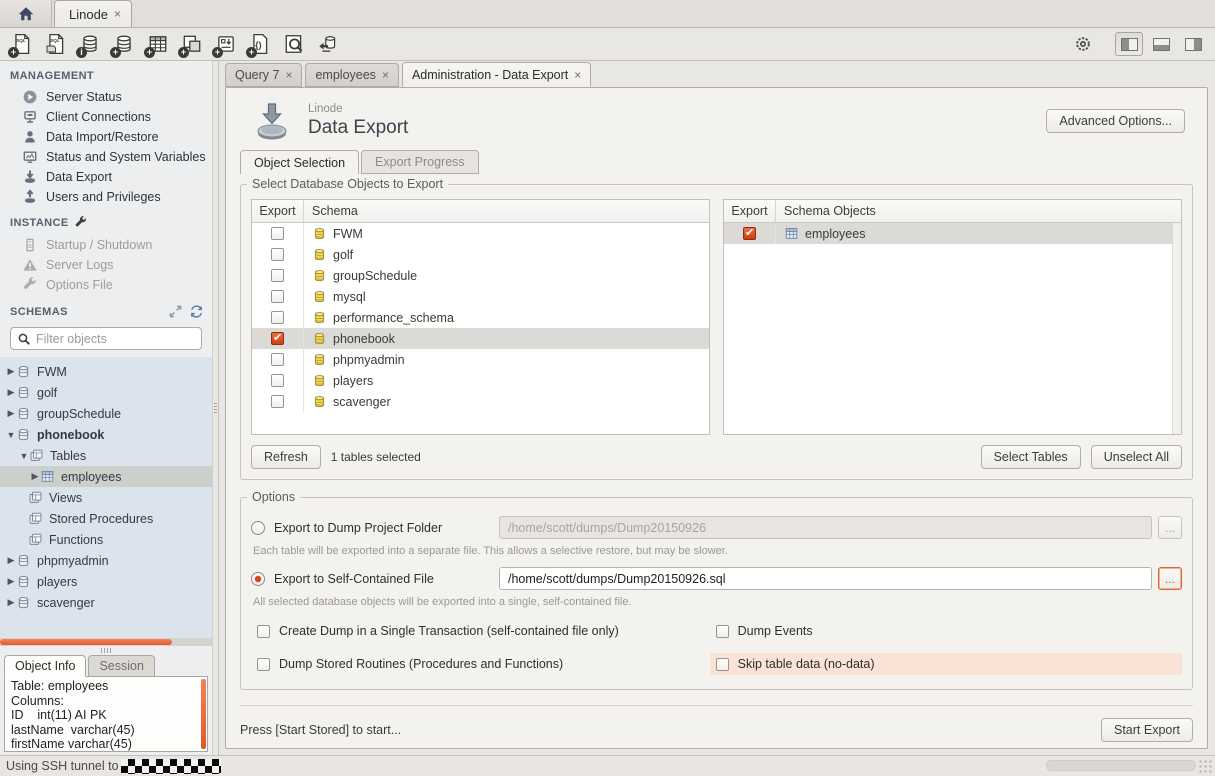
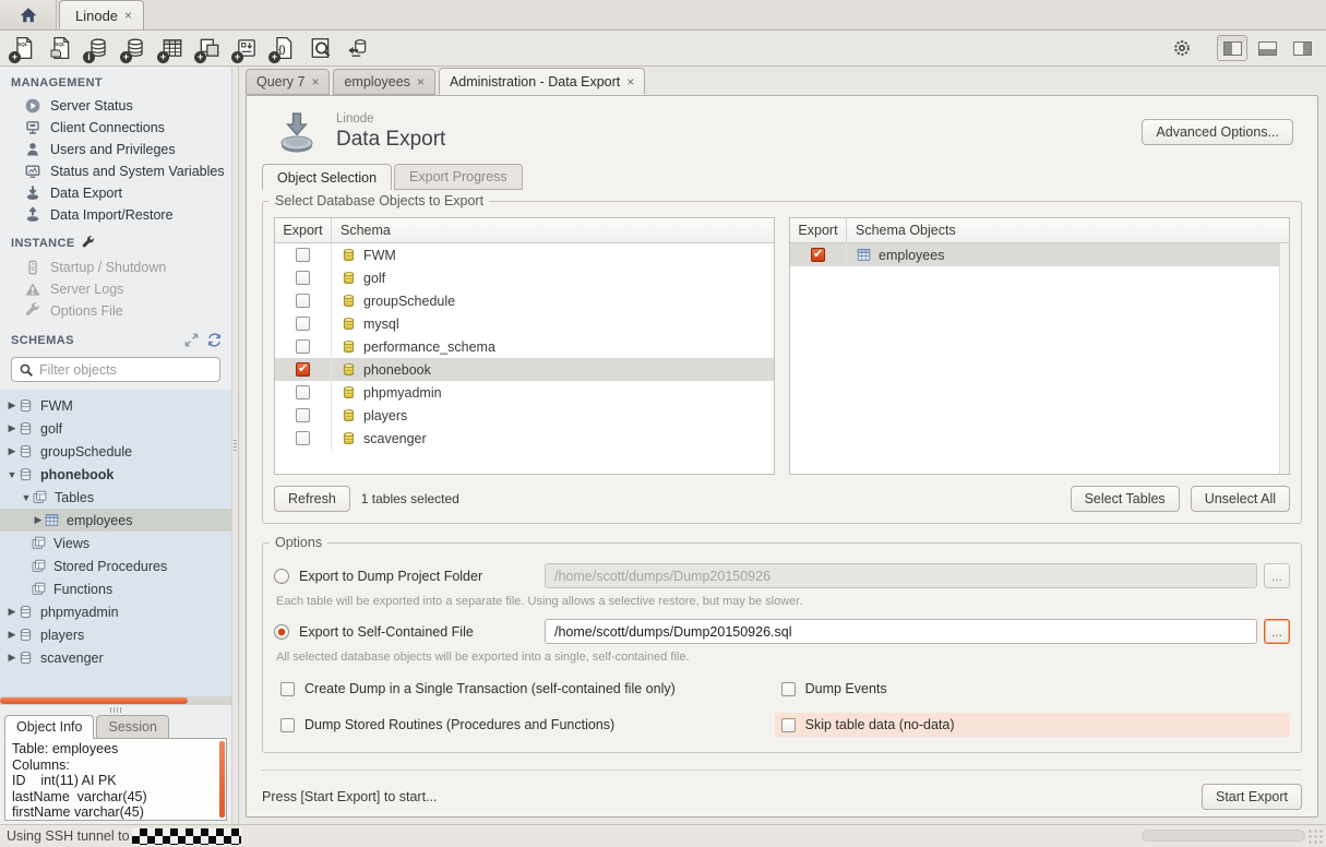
  Linode
  ×
  +
  i
  +
  +
  +
  +
  +
  MANAGEMENT
  Server Status
  Client Connections
- Data Import/Restore
+ Users and Privileges
  Status and System Variables
  Data Export
- Users and Privileges
+ Data Import/Restore
  INSTANCE
  Startup / Shutdown
  Server Logs
  Options File
  SCHEMAS
  Filter objects
  ▶
  FWM
  ▶
  golf
  ▶
  groupSchedule
  ▼
  phonebook
  ▼
  Tables
  ▶
  employees
  Views
  Stored Procedures
  Functions
  ▶
  phpmyadmin
  ▶
  players
  ▶
  scavenger
  Object Info
  Session
  Table: employees
  Columns:
  ID int(11) AI PK
  lastName varchar(45)
  firstName varchar(45)
  Query 7
  ×
  employees
  ×
  Administration - Data Export
  ×
  Linode
  Data Export
  Advanced Options...
  Object Selection
  Export Progress
  Select Database Objects to Export
  Export
  Schema
  FWM
  golf
  groupSchedule
  mysql
  performance_schema
  phonebook
  phpmyadmin
  players
  scavenger
  Export
  Schema Objects
  employees
  Refresh
  1 tables selected
  Select Tables
  Unselect All
  Options
  Export to Dump Project Folder
  /home/scott/dumps/Dump20150926
  ...
- Each table will be exported into a separate file. This allows a selective restore, but may be slower.
+ Each table will be exported into a separate file. Using allows a selective restore, but may be slower.
  Export to Self-Contained File
  /home/scott/dumps/Dump20150926.sql
  ...
  All selected database objects will be exported into a single, self-contained file.
  Create Dump in a Single Transaction (self-contained file only)
  Dump Events
  Dump Stored Routines (Procedures and Functions)
  Skip table data (no-data)
- Press [Start Stored] to start...
+ Press [Start Export] to start...
  Start Export
  Using SSH tunnel to
